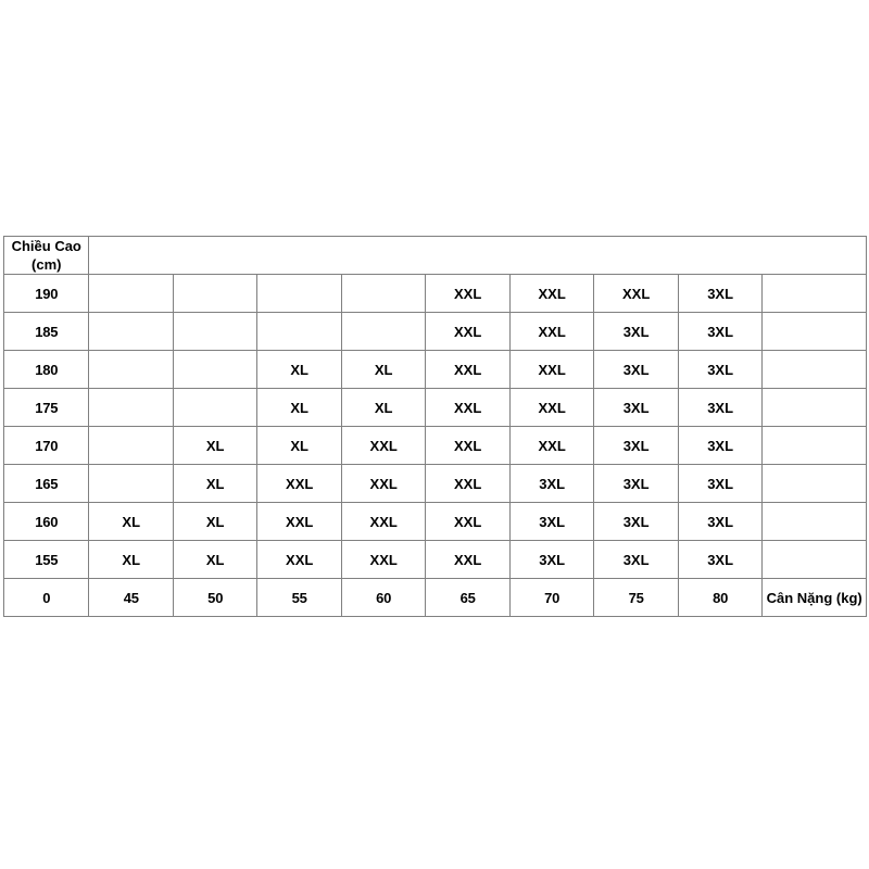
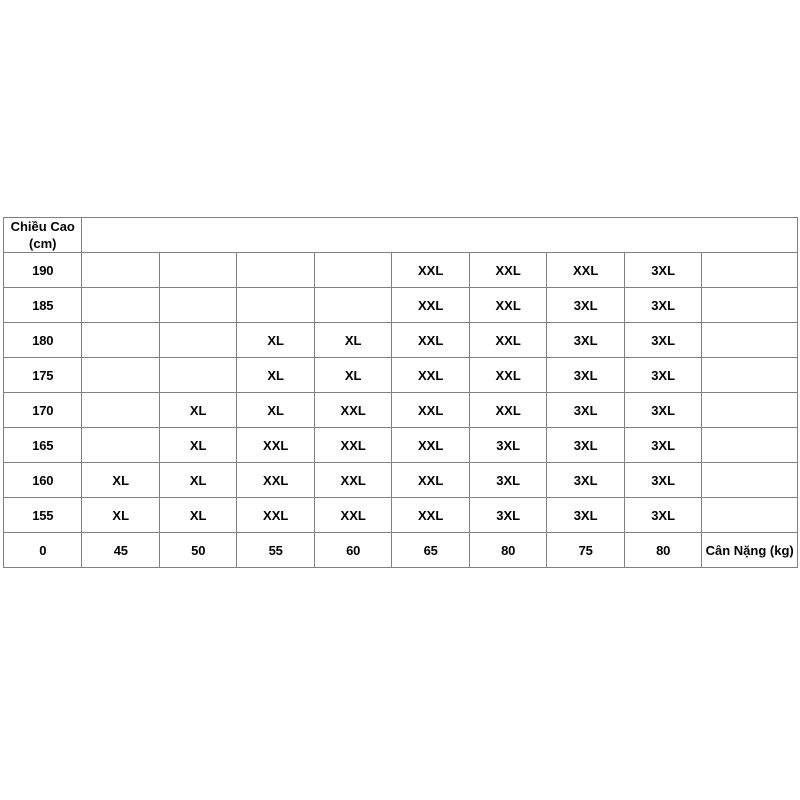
  Chiều Cao(cm)
  190					XXL	XXL	XXL	3XL
  185					XXL	XXL	3XL	3XL
  180			XL	XL	XXL	XXL	3XL	3XL
  175			XL	XL	XXL	XXL	3XL	3XL
  170		XL	XL	XXL	XXL	XXL	3XL	3XL
  165		XL	XXL	XXL	XXL	3XL	3XL	3XL
  160	XL	XL	XXL	XXL	XXL	3XL	3XL	3XL
  155	XL	XL	XXL	XXL	XXL	3XL	3XL	3XL
- 0	45	50	55	60	65	70	75	80	Cân Nặng (kg)
+ 0	45	50	55	60	65	80	75	80	Cân Nặng (kg)
